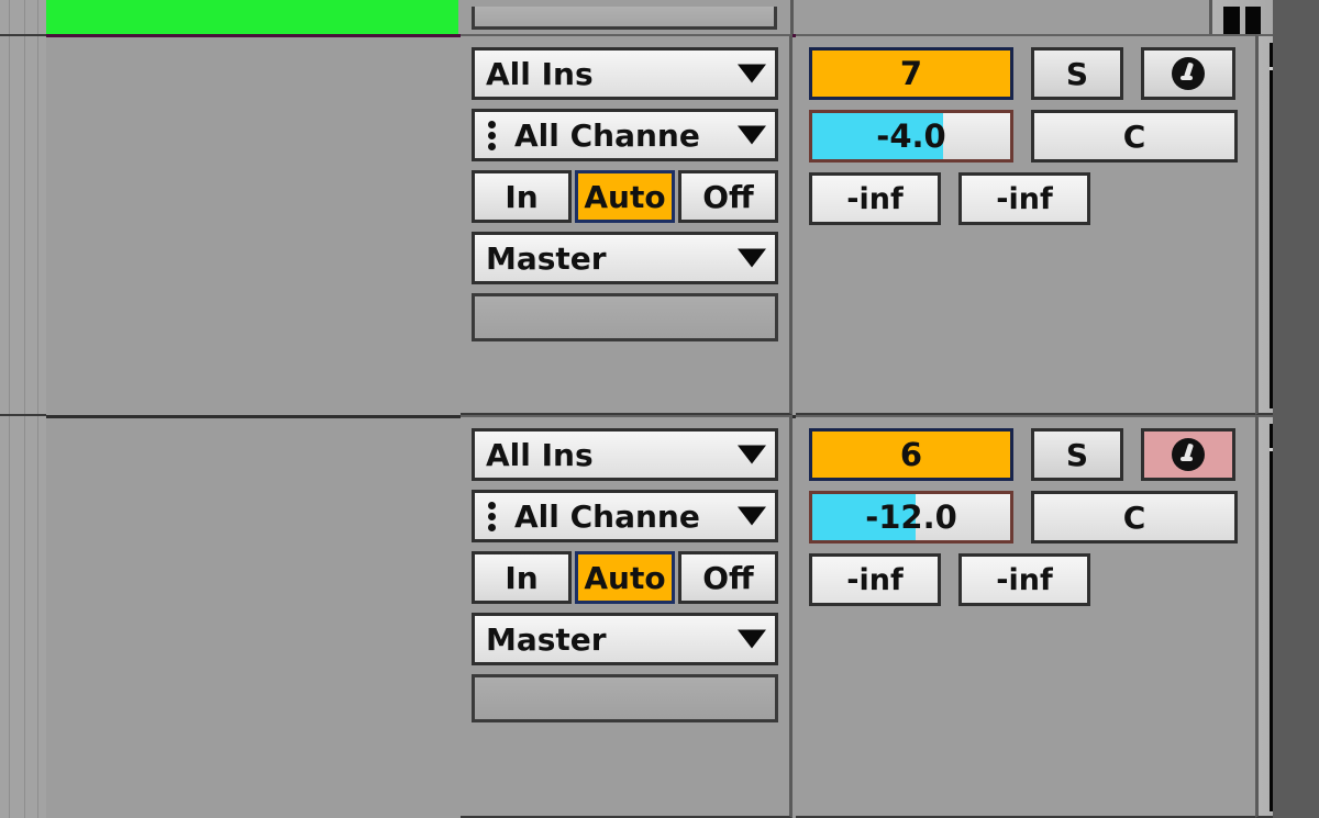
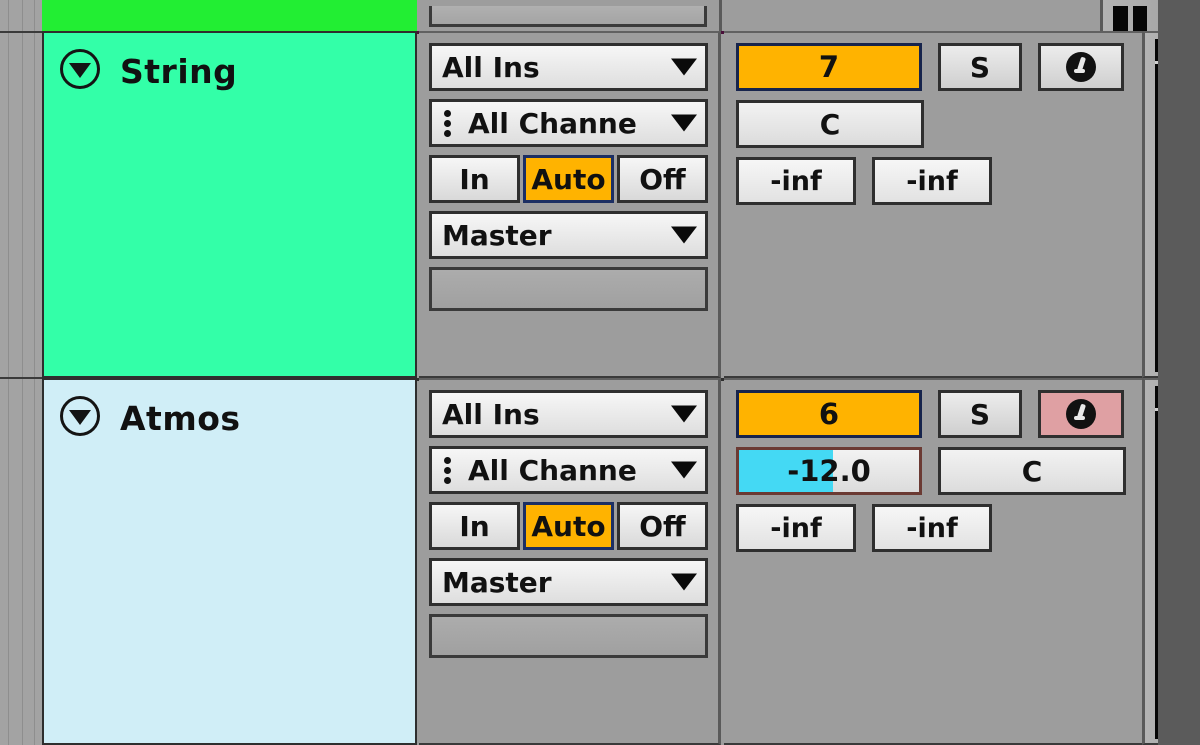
+ String
  All Ins
  All Channe
  In
  Auto
  Off
  Master
  7
  S
- -4.0
  C
  -inf
  -inf
+ Atmos
  All Ins
  All Channe
  In
  Auto
  Off
  Master
  6
  S
  -12.0
  C
  -inf
  -inf
